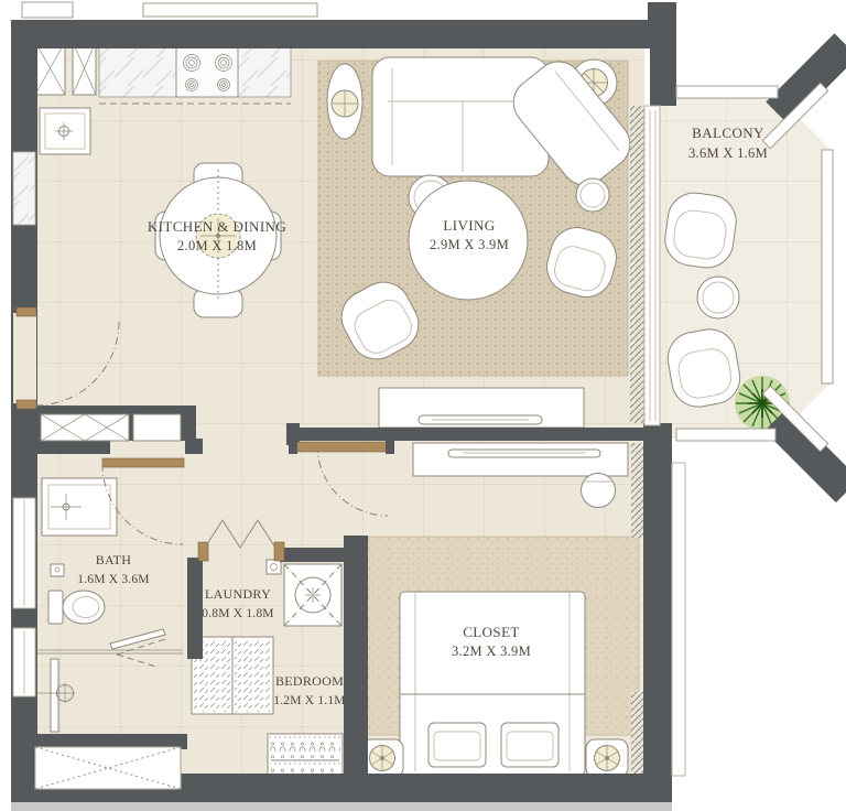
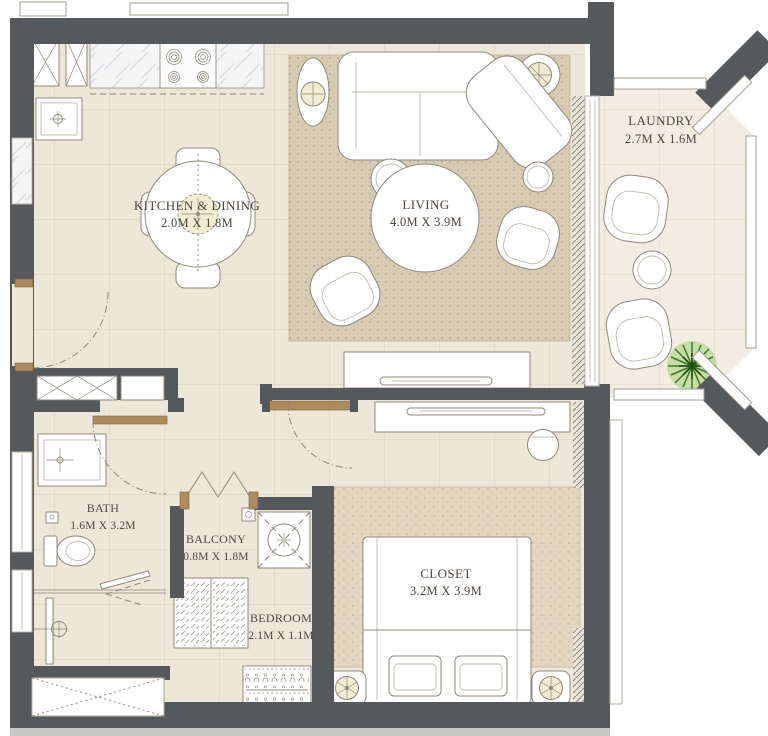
  KITCHEN & DINING
  2.0M X 1.8M
  LIVING
- 2.9M X 3.9M
+ 4.0M X 3.9M
- BALCONY
+ LAUNDRY
- 3.6M X 1.6M
+ 2.7M X 1.6M
  BATH
- 1.6M X 3.6M
+ 1.6M X 3.2M
- LAUNDRY
+ BALCONY
  0.8M X 1.8M
  BEDROOM
- 1.2M X 1.1M
+ 2.1M X 1.1M
  CLOSET
  3.2M X 3.9M
